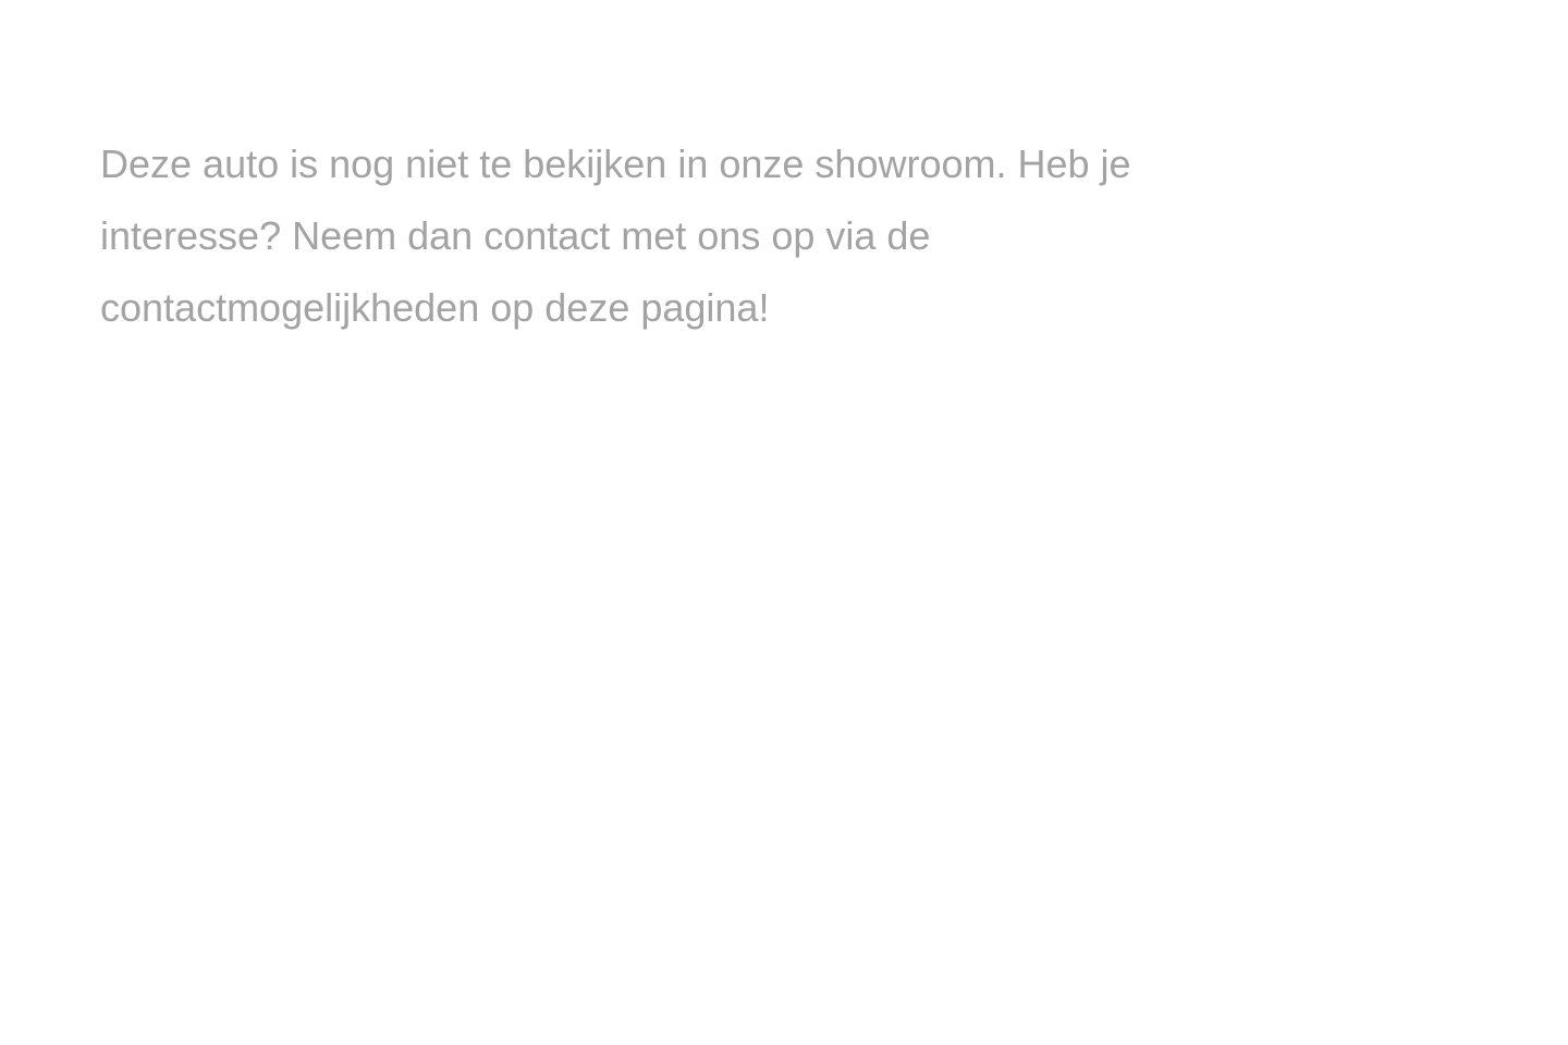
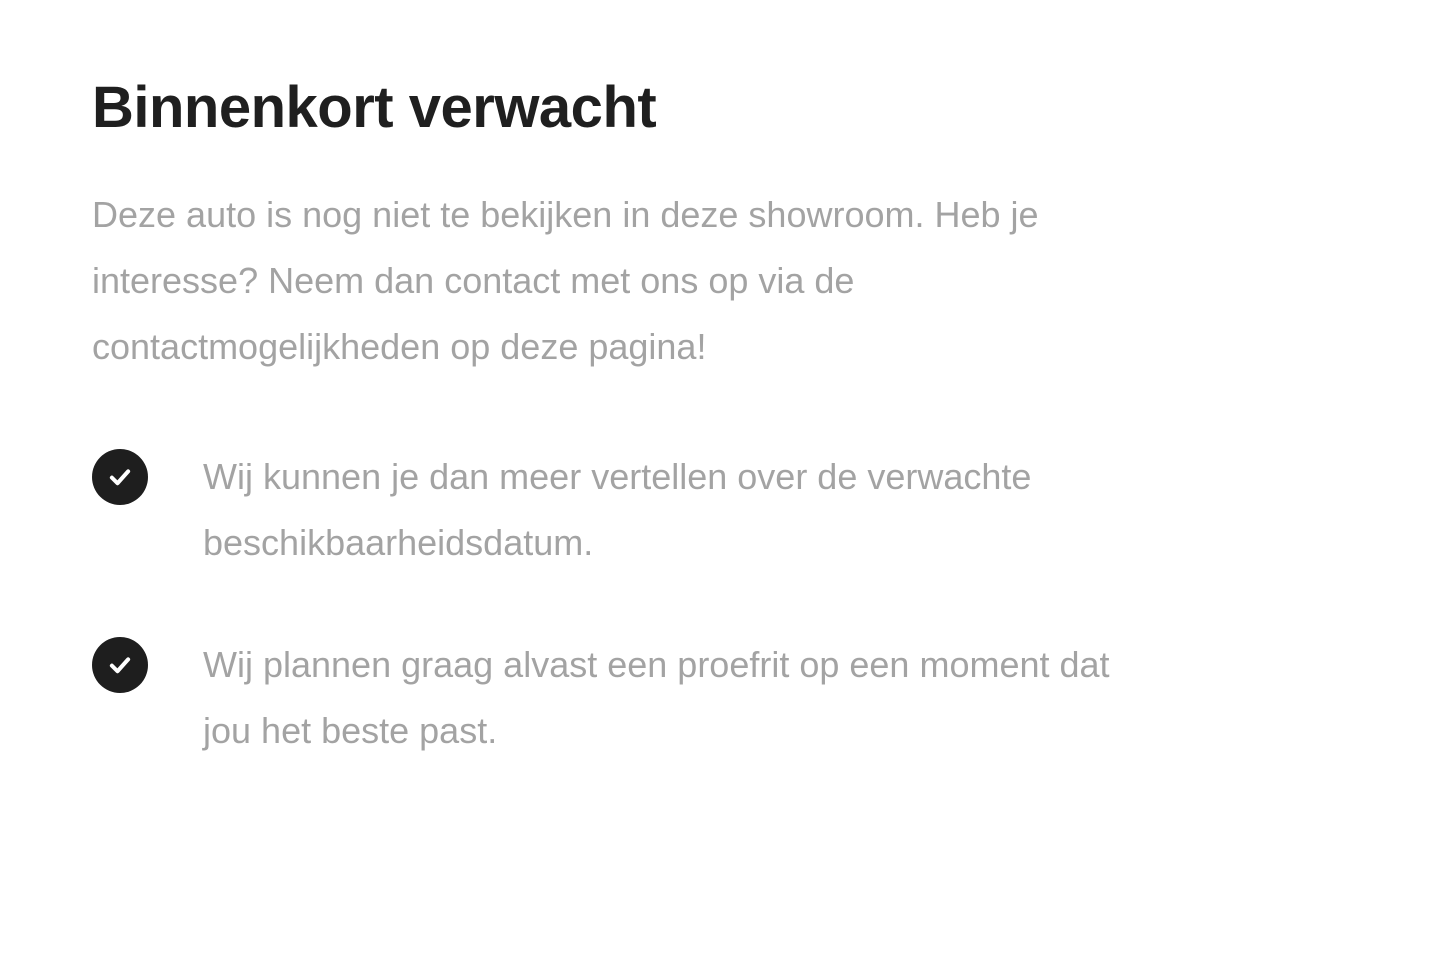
+ Binnenkort verwacht
- Deze auto is nog niet te bekijken in onze showroom. Heb je interesse? Neem dan contact met ons op via de contactmogelijkheden op deze pagina!
+ Deze auto is nog niet te bekijken in deze showroom. Heb je interesse? Neem dan contact met ons op via de contactmogelijkheden op deze pagina!
+ Wij kunnen je dan meer vertellen over de verwachte beschikbaarheidsdatum.
+ Wij plannen graag alvast een proefrit op een moment dat jou het beste past.
